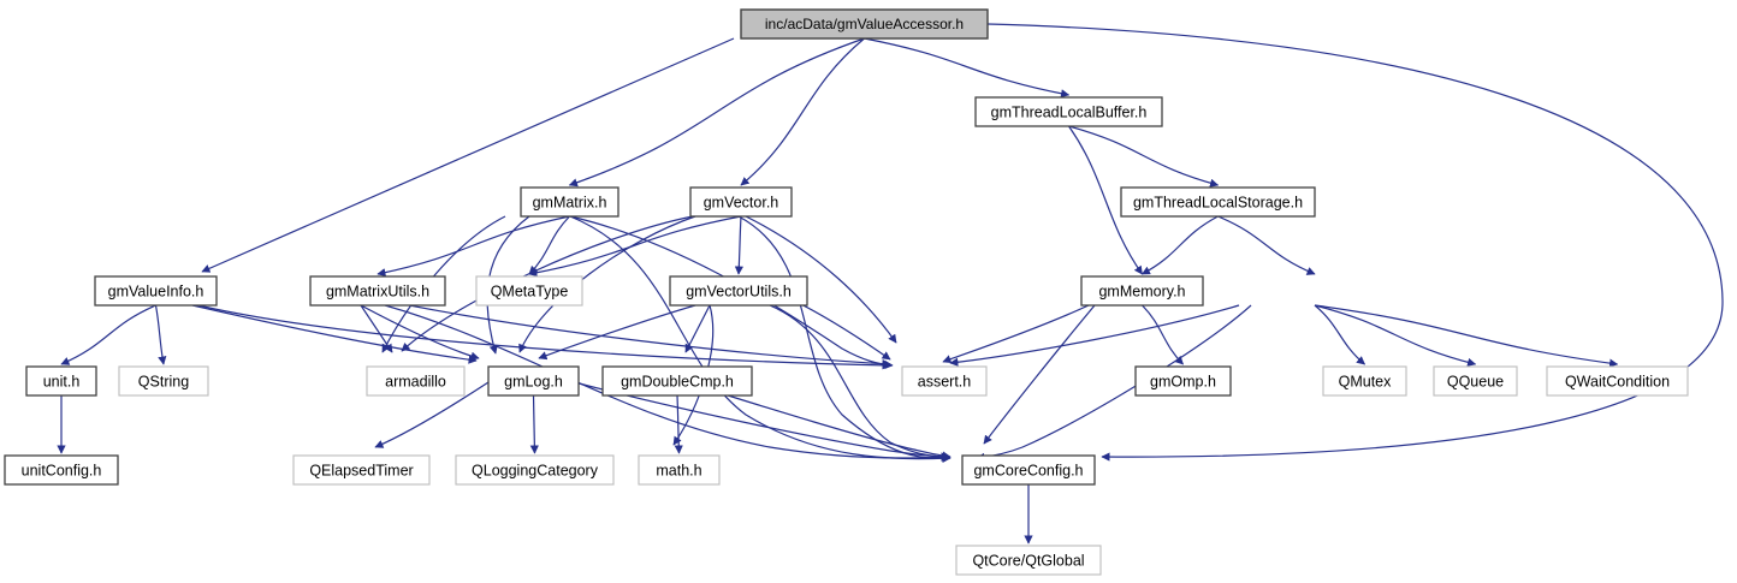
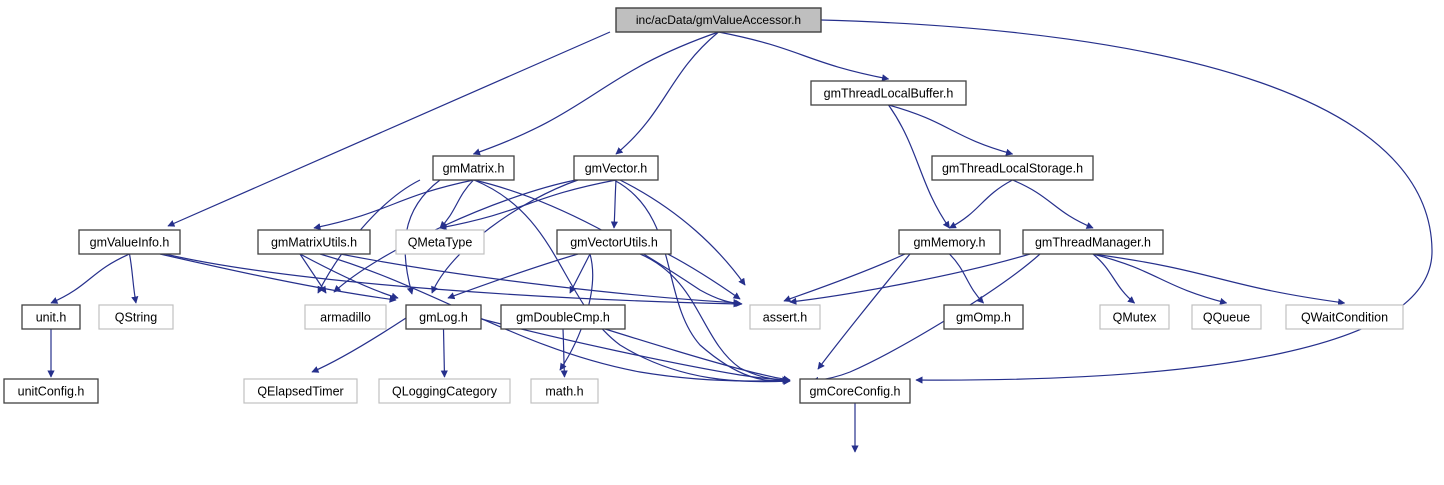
  inc/acData/gmValueAccessor.h
  gmThreadLocalBuffer.h
  gmMatrix.h
  gmVector.h
  gmThreadLocalStorage.h
  gmValueInfo.h
  gmMatrixUtils.h
  QMetaType
  gmVectorUtils.h
  gmMemory.h
+ gmThreadManager.h
  unit.h
  QString
  armadillo
  gmLog.h
  gmDoubleCmp.h
  assert.h
  gmOmp.h
  QMutex
  QQueue
  QWaitCondition
  unitConfig.h
  QElapsedTimer
  QLoggingCategory
  math.h
  gmCoreConfig.h
- QtCore/QtGlobal
